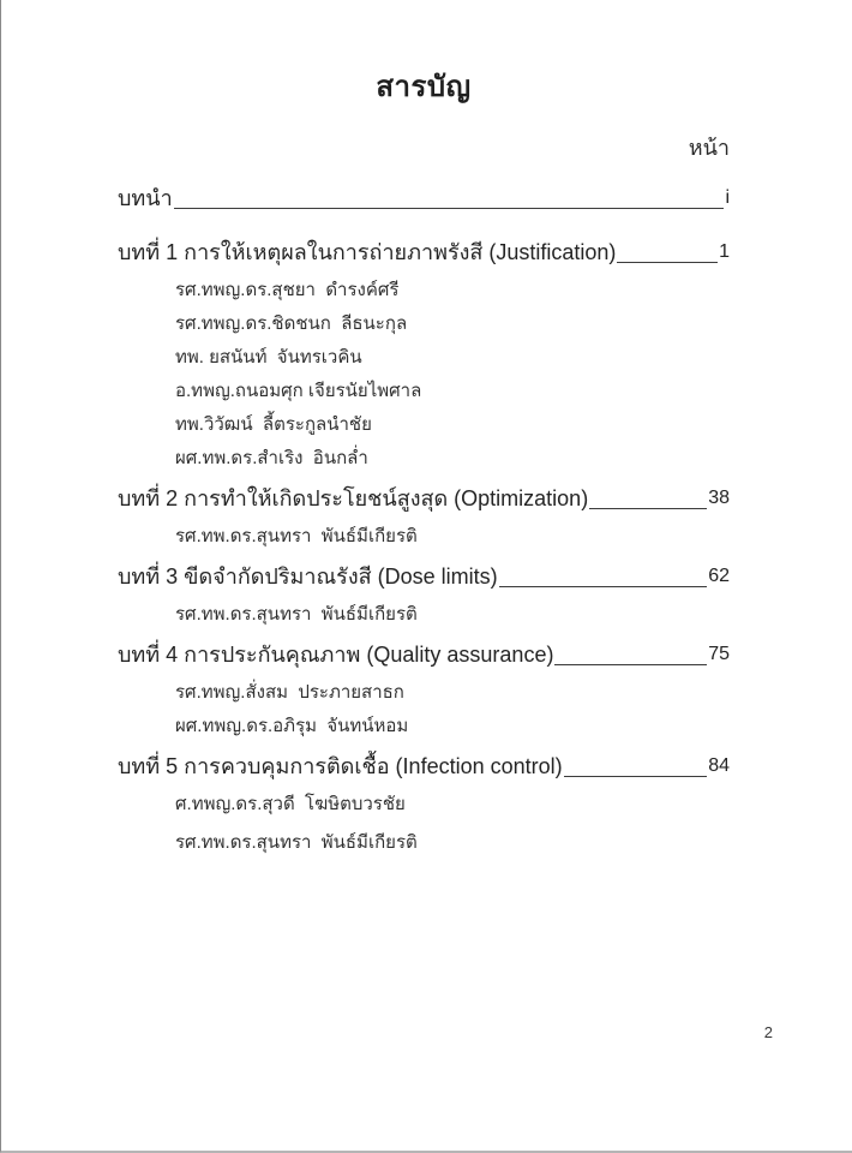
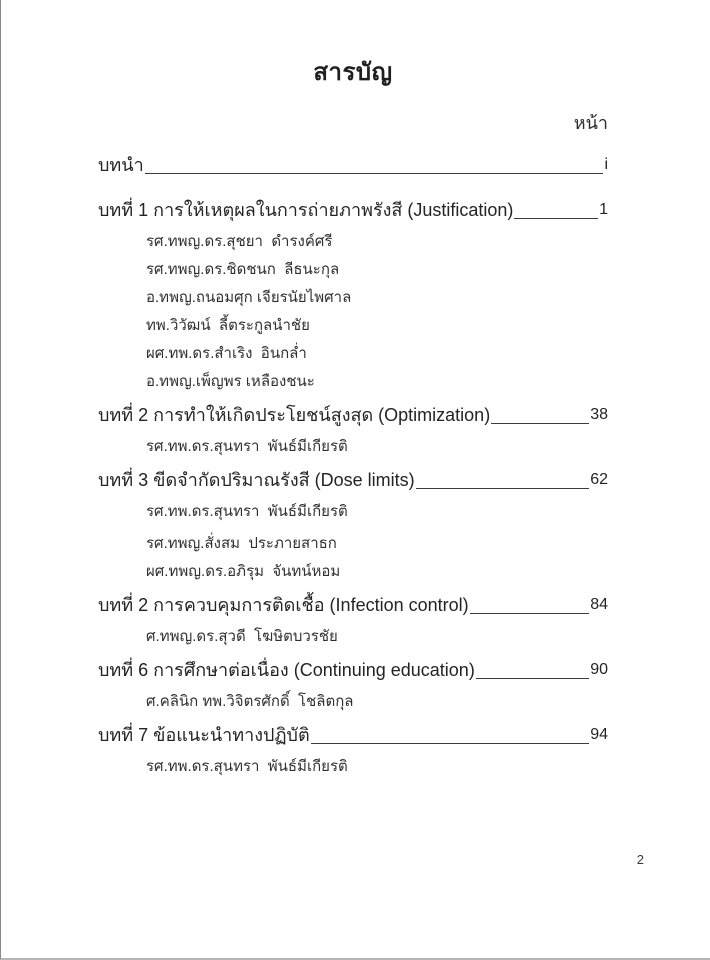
  สารบัญ
  หน้า
  บทนำ
  i
  บทที่ 1 การให้เหตุผลในการถ่ายภาพรังสี (Justification)
  1
  รศ.ทพญ.ดร.สุชยา ดำรงค์ศรี
  รศ.ทพญ.ดร.ชิดชนก ลีธนะกุล
- ทพ. ยสนันท์ จันทรเวคิน
  อ.ทพญ.ถนอมศุก เจียรนัยไพศาล
  ทพ.วิวัฒน์ ลี้ตระกูลนำชัย
  ผศ.ทพ.ดร.สำเริง อินกล่ำ
+ อ.ทพญ.เพ็ญพร เหลืองชนะ
  บทที่ 2 การทำให้เกิดประโยชน์สูงสุด (Optimization)
  38
  รศ.ทพ.ดร.สุนทรา พันธ์มีเกียรติ
  บทที่ 3 ขีดจำกัดปริมาณรังสี (Dose limits)
  62
  รศ.ทพ.ดร.สุนทรา พันธ์มีเกียรติ
- บทที่ 4 การประกันคุณภาพ (Quality assurance)
- 75
  รศ.ทพญ.สั่งสม ประภายสาธก
  ผศ.ทพญ.ดร.อภิรุม จันทน์หอม
- บทที่ 5 การควบคุมการติดเชื้อ (Infection control)
+ บทที่ 2 การควบคุมการติดเชื้อ (Infection control)
  84
  ศ.ทพญ.ดร.สุวดี โฆษิตบวรชัย
+ บทที่ 6 การศึกษาต่อเนื่อง (Continuing education)
+ 90
+ ศ.คลินิก ทพ.วิจิตรศักดิ์ โชลิตกุล
+ บทที่ 7 ข้อแนะนำทางปฏิบัติ
+ 94
  รศ.ทพ.ดร.สุนทรา พันธ์มีเกียรติ
  2
